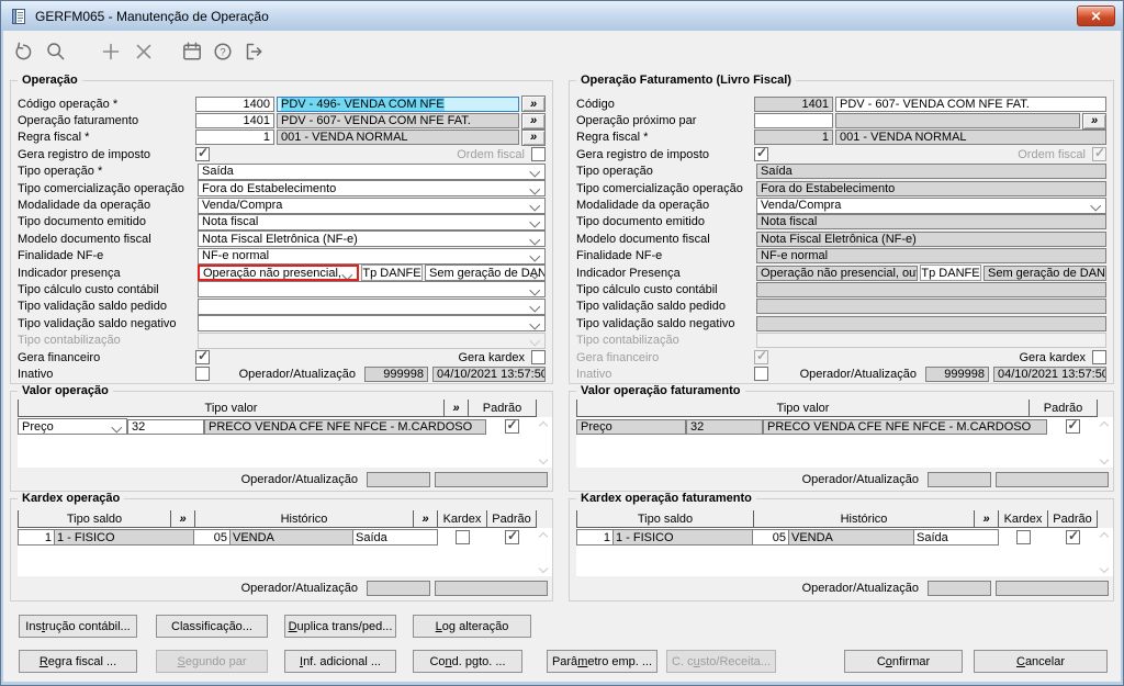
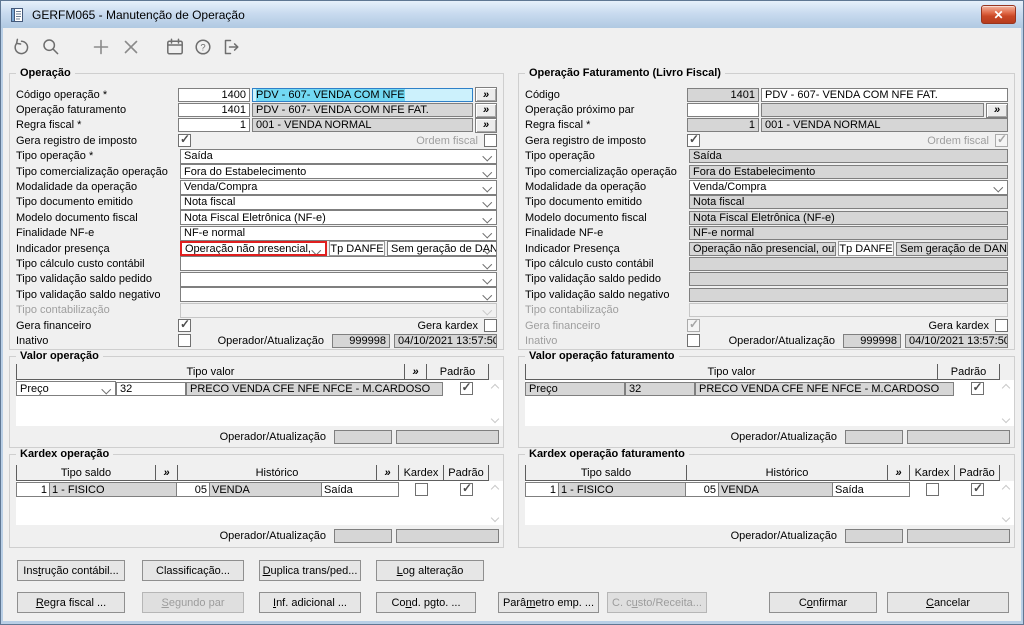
  GERFM065 - Manutenção de Operação
  ✕
  ?
  Operação
  Código operação *
  1400
- PDV - 496- VENDA COM NFE
+ PDV - 607- VENDA COM NFE
  »
  Operação faturamento
  1401
  PDV - 607- VENDA COM NFE FAT.
  »
  Regra fiscal *
  1
  001 - VENDA NORMAL
  »
  Gera registro de imposto
  Ordem fiscal
  Tipo operação *
  Saída
  Tipo comercialização operação
  Fora do Estabelecimento
  Modalidade da operação
  Venda/Compra
  Tipo documento emitido
  Nota fiscal
  Modelo documento fiscal
  Nota Fiscal Eletrônica (NF-e)
  Finalidade NF-e
  NF-e normal
  Indicador presença
  Operação não presencial,
  Tp DANFE
  Sem geração de DAN
  Tipo cálculo custo contábil
  Tipo validação saldo pedido
  Tipo validação saldo negativo
  Tipo contabilização
  Gera financeiro
  Gera kardex
  Inativo
  Operador/Atualização
  999998
  04/10/2021 13:57:50
  Operação Faturamento (Livro Fiscal)
  Código
  1401
  PDV - 607- VENDA COM NFE FAT.
  Operação próximo par
  »
  Regra fiscal *
  1
  001 - VENDA NORMAL
  Gera registro de imposto
  Ordem fiscal
  Tipo operação
  Saída
  Tipo comercialização operação
  Fora do Estabelecimento
  Modalidade da operação
  Venda/Compra
  Tipo documento emitido
  Nota fiscal
  Modelo documento fiscal
  Nota Fiscal Eletrônica (NF-e)
  Finalidade NF-e
  NF-e normal
  Indicador Presença
  Operação não presencial, out
  Tp DANFE
  Sem geração de DAN
  Tipo cálculo custo contábil
  Tipo validação saldo pedido
  Tipo validação saldo negativo
  Tipo contabilização
  Gera financeiro
  Gera kardex
  Inativo
  Operador/Atualização
  999998
  04/10/2021 13:57:50
  Valor operação
  Tipo valor
  »
  Padrão
  Preço
  32
  PRECO VENDA CFE NFE NFCE - M.CARDOSO
  Operador/Atualização
  Valor operação faturamento
  Tipo valor
  Padrão
  Preço
  32
  PRECO VENDA CFE NFE NFCE - M.CARDOSO
  Operador/Atualização
  Kardex operação
  Tipo saldo
  »
  Histórico
  »
  Kardex
  Padrão
  1
  1 - FISICO
  05
  VENDA
  Saída
  Operador/Atualização
  Kardex operação faturamento
  Tipo saldo
  Histórico
  »
  Kardex
  Padrão
  1
  1 - FISICO
  05
  VENDA
  Saída
  Operador/Atualização
  Ins
  t
  rução contábil...
  Classificação...
  D
  uplica trans/ped...
  L
  og alteração
  R
  egra fiscal ...
  S
  egundo par
  I
  nf. adicional ...
  Co
  n
  d. pgto. ...
  Parâ
  m
  etro emp. ...
  C. c
  u
  sto/Receita...
  C
  o
  nfirmar
  C
  ancelar
